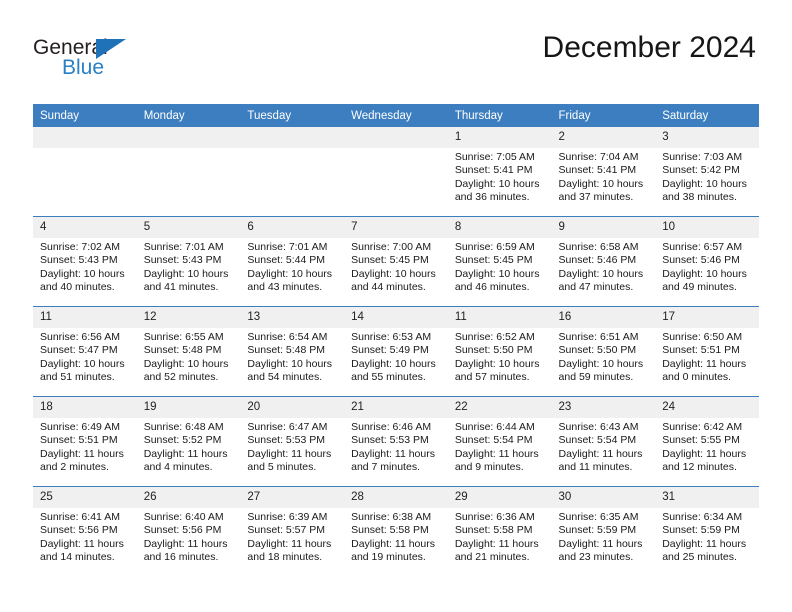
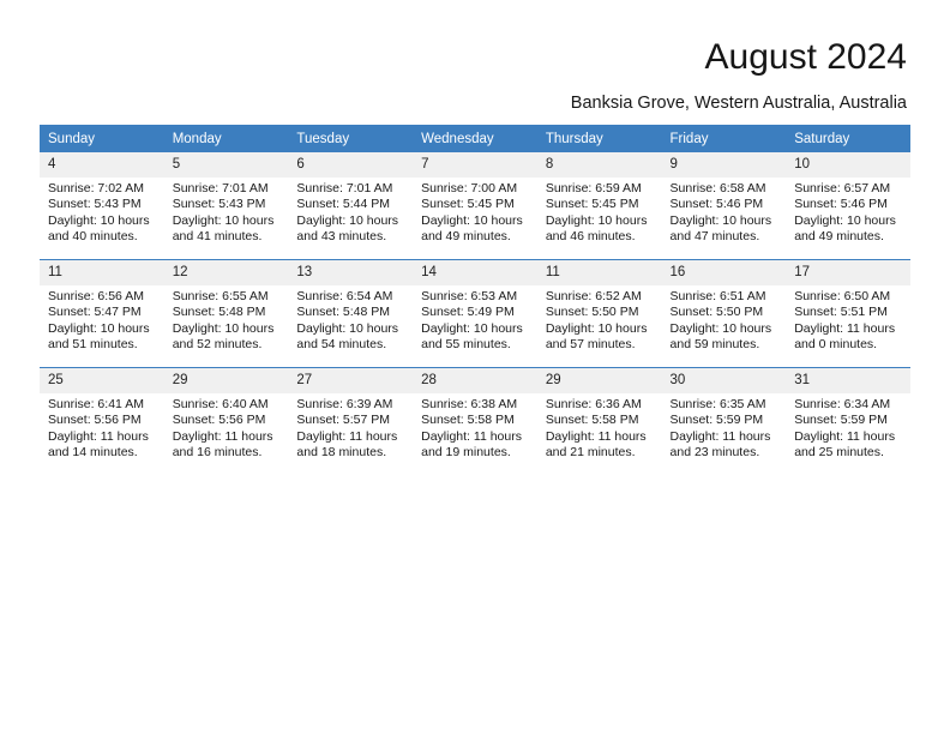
- General
- Blue
- December 2024
+ August 2024
+ Banksia Grove, Western Australia, Australia
  Sunday	Monday	Tuesday	Wednesday	Thursday	Friday	Saturday
- 				1Sunrise: 7:05 AMSunset: 5:41 PMDaylight: 10 hoursand 36 minutes.	2Sunrise: 7:04 AMSunset: 5:41 PMDaylight: 10 hoursand 37 minutes.	3Sunrise: 7:03 AMSunset: 5:42 PMDaylight: 10 hoursand 38 minutes.
- 4Sunrise: 7:02 AMSunset: 5:43 PMDaylight: 10 hoursand 40 minutes.	5Sunrise: 7:01 AMSunset: 5:43 PMDaylight: 10 hoursand 41 minutes.	6Sunrise: 7:01 AMSunset: 5:44 PMDaylight: 10 hoursand 43 minutes.	7Sunrise: 7:00 AMSunset: 5:45 PMDaylight: 10 hoursand 44 minutes.	8Sunrise: 6:59 AMSunset: 5:45 PMDaylight: 10 hoursand 46 minutes.	9Sunrise: 6:58 AMSunset: 5:46 PMDaylight: 10 hoursand 47 minutes.	10Sunrise: 6:57 AMSunset: 5:46 PMDaylight: 10 hoursand 49 minutes.
+ 4Sunrise: 7:02 AMSunset: 5:43 PMDaylight: 10 hoursand 40 minutes.	5Sunrise: 7:01 AMSunset: 5:43 PMDaylight: 10 hoursand 41 minutes.	6Sunrise: 7:01 AMSunset: 5:44 PMDaylight: 10 hoursand 43 minutes.	7Sunrise: 7:00 AMSunset: 5:45 PMDaylight: 10 hoursand 49 minutes.	8Sunrise: 6:59 AMSunset: 5:45 PMDaylight: 10 hoursand 46 minutes.	9Sunrise: 6:58 AMSunset: 5:46 PMDaylight: 10 hoursand 47 minutes.	10Sunrise: 6:57 AMSunset: 5:46 PMDaylight: 10 hoursand 49 minutes.
  11Sunrise: 6:56 AMSunset: 5:47 PMDaylight: 10 hoursand 51 minutes.	12Sunrise: 6:55 AMSunset: 5:48 PMDaylight: 10 hoursand 52 minutes.	13Sunrise: 6:54 AMSunset: 5:48 PMDaylight: 10 hoursand 54 minutes.	14Sunrise: 6:53 AMSunset: 5:49 PMDaylight: 10 hoursand 55 minutes.	11Sunrise: 6:52 AMSunset: 5:50 PMDaylight: 10 hoursand 57 minutes.	16Sunrise: 6:51 AMSunset: 5:50 PMDaylight: 10 hoursand 59 minutes.	17Sunrise: 6:50 AMSunset: 5:51 PMDaylight: 11 hoursand 0 minutes.
- 18Sunrise: 6:49 AMSunset: 5:51 PMDaylight: 11 hoursand 2 minutes.	19Sunrise: 6:48 AMSunset: 5:52 PMDaylight: 11 hoursand 4 minutes.	20Sunrise: 6:47 AMSunset: 5:53 PMDaylight: 11 hoursand 5 minutes.	21Sunrise: 6:46 AMSunset: 5:53 PMDaylight: 11 hoursand 7 minutes.	22Sunrise: 6:44 AMSunset: 5:54 PMDaylight: 11 hoursand 9 minutes.	23Sunrise: 6:43 AMSunset: 5:54 PMDaylight: 11 hoursand 11 minutes.	24Sunrise: 6:42 AMSunset: 5:55 PMDaylight: 11 hoursand 12 minutes.
- 25Sunrise: 6:41 AMSunset: 5:56 PMDaylight: 11 hoursand 14 minutes.	26Sunrise: 6:40 AMSunset: 5:56 PMDaylight: 11 hoursand 16 minutes.	27Sunrise: 6:39 AMSunset: 5:57 PMDaylight: 11 hoursand 18 minutes.	28Sunrise: 6:38 AMSunset: 5:58 PMDaylight: 11 hoursand 19 minutes.	29Sunrise: 6:36 AMSunset: 5:58 PMDaylight: 11 hoursand 21 minutes.	30Sunrise: 6:35 AMSunset: 5:59 PMDaylight: 11 hoursand 23 minutes.	31Sunrise: 6:34 AMSunset: 5:59 PMDaylight: 11 hoursand 25 minutes.
+ 25Sunrise: 6:41 AMSunset: 5:56 PMDaylight: 11 hoursand 14 minutes.	29Sunrise: 6:40 AMSunset: 5:56 PMDaylight: 11 hoursand 16 minutes.	27Sunrise: 6:39 AMSunset: 5:57 PMDaylight: 11 hoursand 18 minutes.	28Sunrise: 6:38 AMSunset: 5:58 PMDaylight: 11 hoursand 19 minutes.	29Sunrise: 6:36 AMSunset: 5:58 PMDaylight: 11 hoursand 21 minutes.	30Sunrise: 6:35 AMSunset: 5:59 PMDaylight: 11 hoursand 23 minutes.	31Sunrise: 6:34 AMSunset: 5:59 PMDaylight: 11 hoursand 25 minutes.
